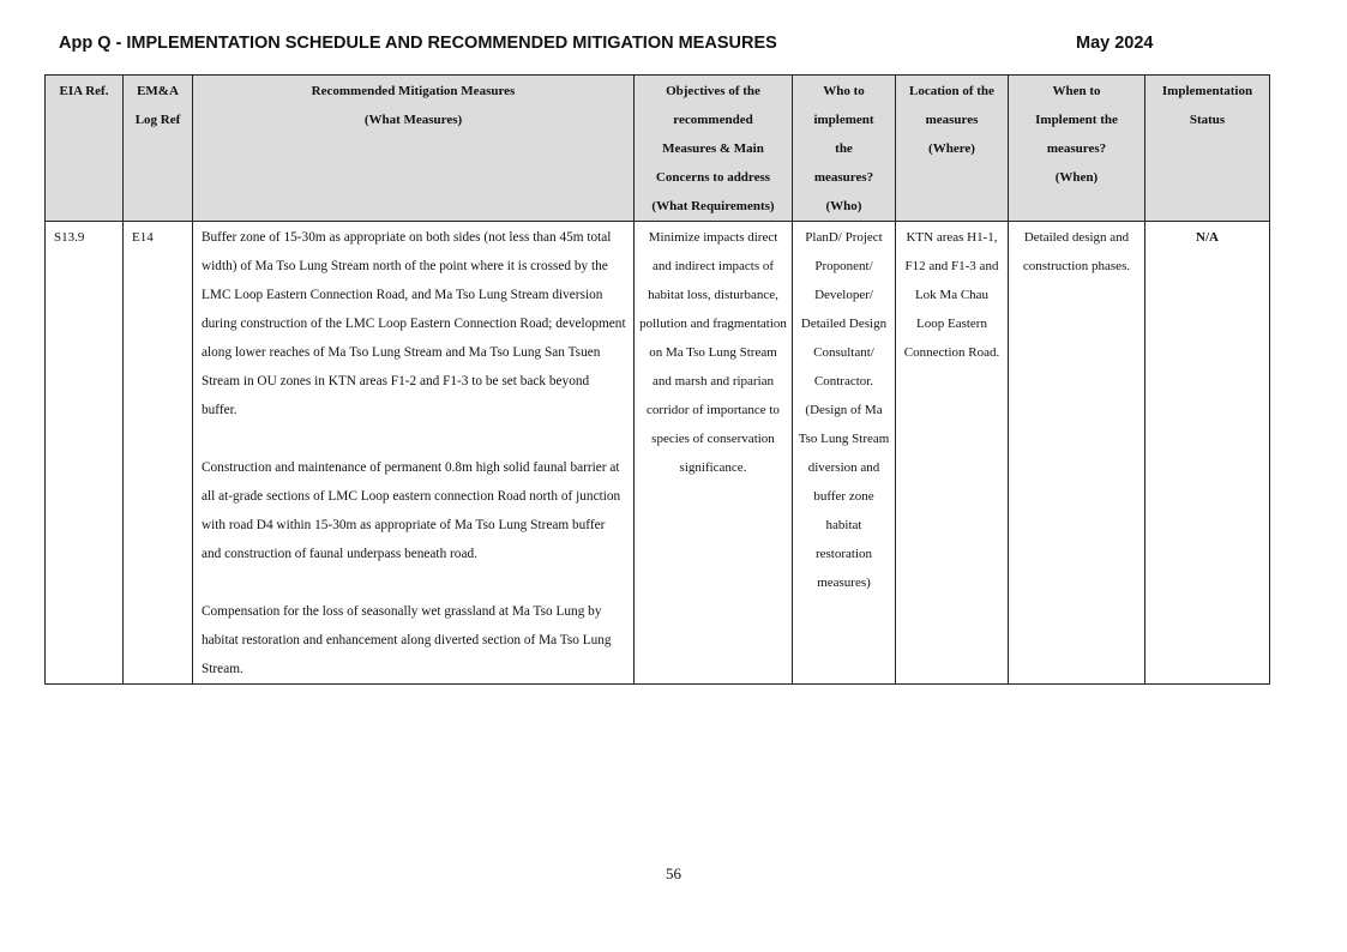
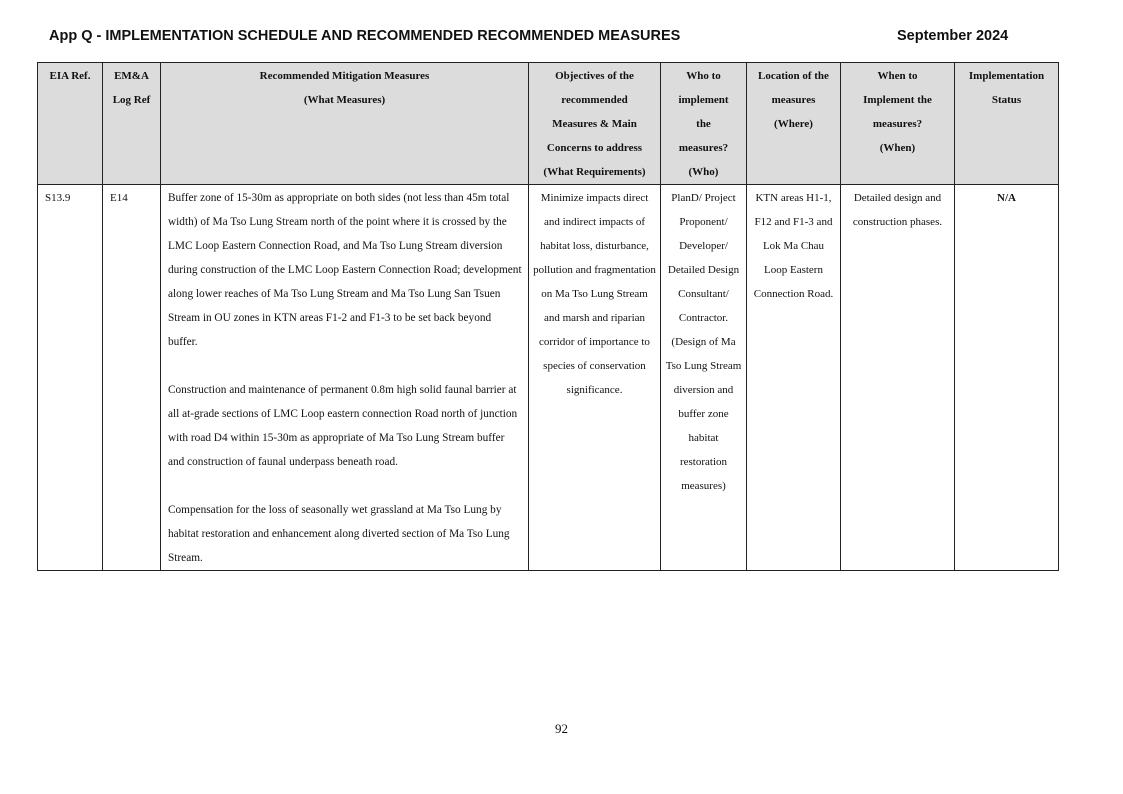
- App Q - IMPLEMENTATION SCHEDULE AND RECOMMENDED MITIGATION MEASURES
+ App Q - IMPLEMENTATION SCHEDULE AND RECOMMENDED RECOMMENDED MEASURES
- May 2024
+ September 2024
  EIA Ref.	EM&ALog Ref	Recommended Mitigation Measures(What Measures)	Objectives of therecommendedMeasures & MainConcerns to address(What Requirements)	Who toimplementthemeasures?(Who)	Location of themeasures(Where)	When toImplement themeasures?(When)	ImplementationStatus
  S13.9	E14	Buffer zone of 15-30m as appropriate on both sides (not less than 45m total width) of Ma Tso Lung Stream north of the point where it is crossed by the LMC Loop Eastern Connection Road, and Ma Tso Lung Stream diversion during construction of the LMC Loop Eastern Connection Road; development along lower reaches of Ma Tso Lung Stream and Ma Tso Lung San Tsuen Stream in OU zones in KTN areas F1-2 and F1-3 to be set back beyond buffer. Construction and maintenance of permanent 0.8m high solid faunal barrier at all at-grade sections of LMC Loop eastern connection Road north of junction with road D4 within 15-30m as appropriate of Ma Tso Lung Stream buffer and construction of faunal underpass beneath road. Compensation for the loss of seasonally wet grassland at Ma Tso Lung by habitat restoration and enhancement along diverted section of Ma Tso Lung Stream.	Minimize impacts direct and indirect impacts of habitat loss, disturbance, pollution and fragmentation on Ma Tso Lung Stream and marsh and riparian corridor of importance to species of conservation significance.	PlanD/ Project Proponent/ Developer/ Detailed Design Consultant/ Contractor. (Design of Ma Tso Lung Stream diversion and buffer zone habitat restoration measures)	KTN areas H1-1, F12 and F1-3 and Lok Ma Chau Loop Eastern Connection Road.	Detailed design and construction phases.	N/A
- 56
+ 92
